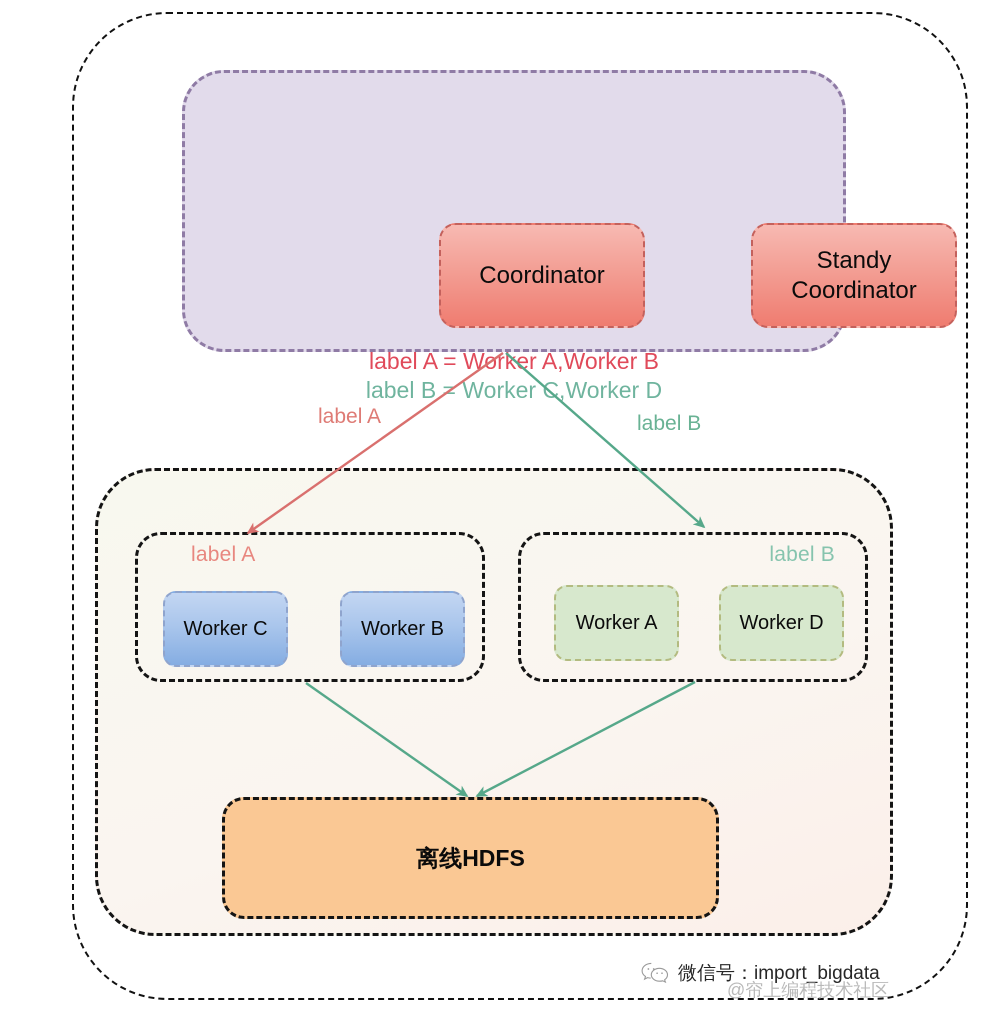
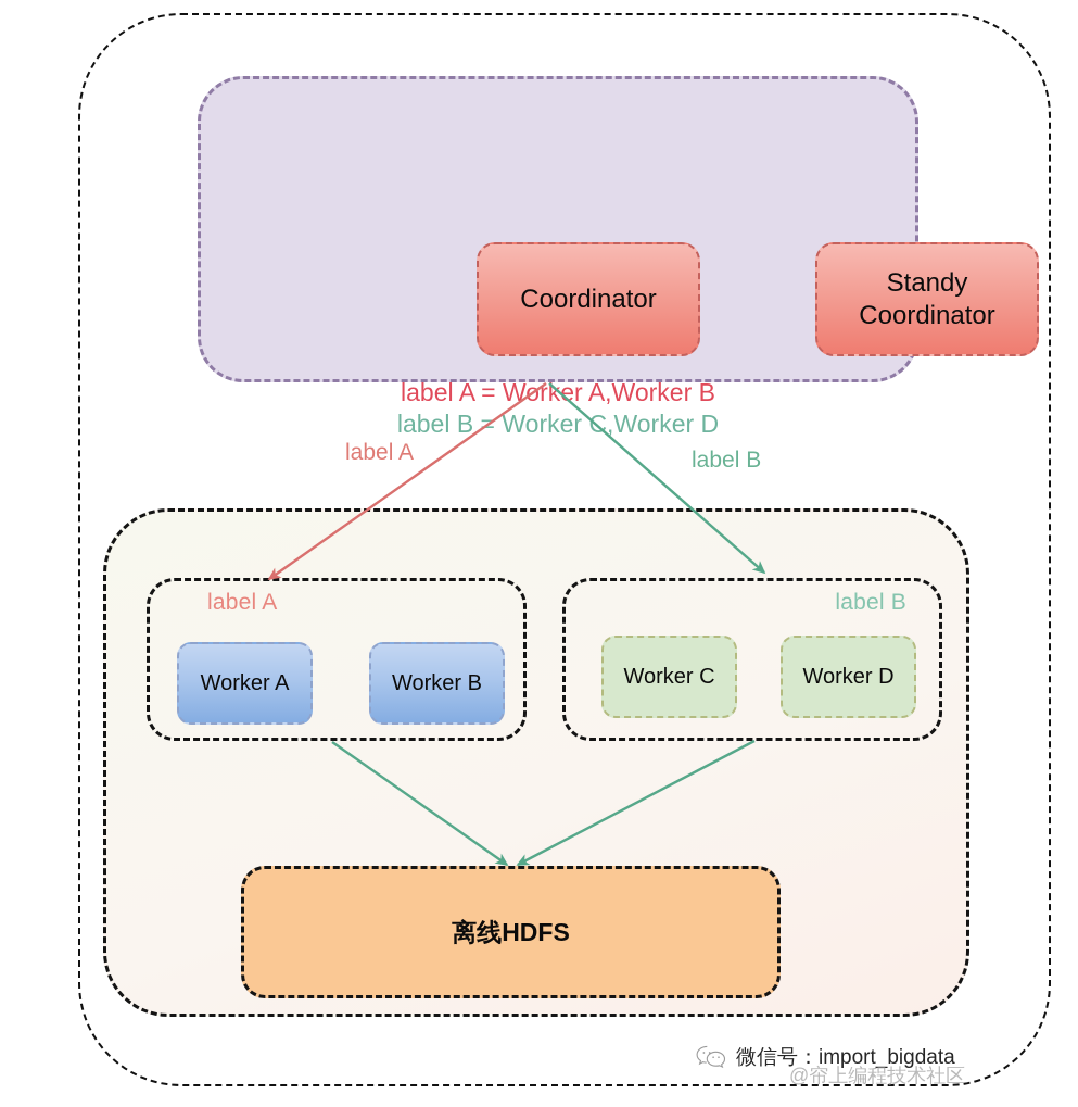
  Coordinator
  Standy Coordinator
  label A = Wrker A,Worker B
  label B Worker C,Worker D
  label A
  label B
  label A
  label B
- Worker C
+ Worker A
  Worker B
- Worker A
+ Worker C
  Worker D
  离线HDFS
  微信号：import_bigdata
  @帘上编程技术社区
